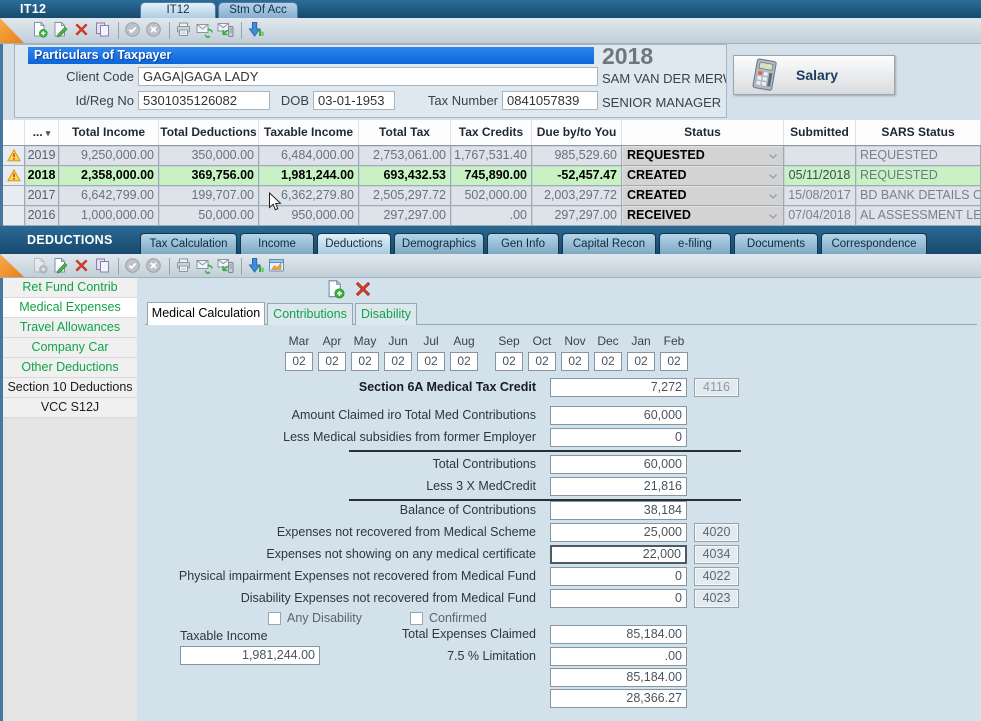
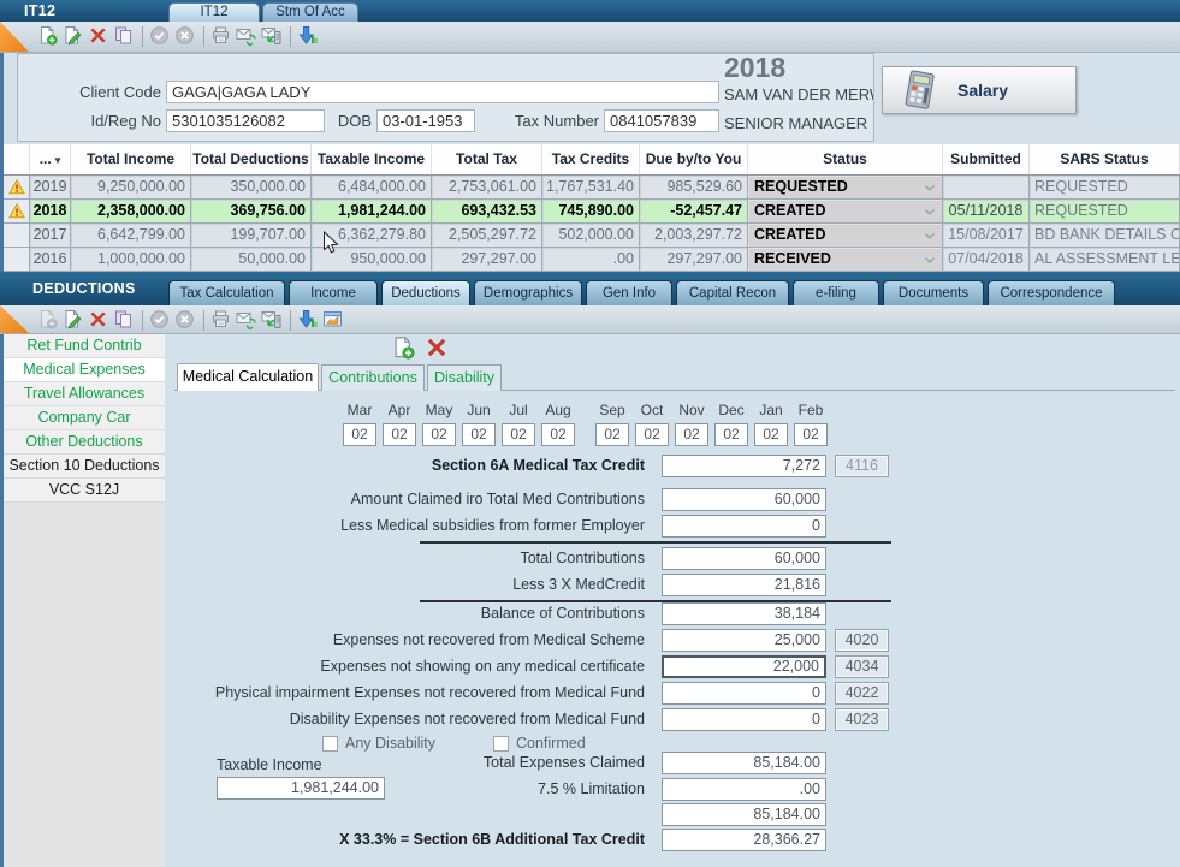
  IT12
  IT12
  Stm Of Acc
- Particulars of Taxpayer
  2018
  Client Code
  GAGA|GAGA LADY
  SAM VAN DER MER
  Id/Reg No
  5301035126082
  DOB
  03-01-1953
  Tax Number
  0841057839
  SENIOR MANAGER
  Salary
  ... ▾
  Total Income
  Total Deductions
  Taxable Income
  Total Tax
  Tax Credits
  Due by/to You
  Status
  Submitted
  SARS Status
  2019
  9,250,000.00
  350,000.00
  6,484,000.00
  2,753,061.00
  1,767,531.40
  985,529.60
  REQUESTED
  REQUESTED
  2018
  2,358,000.00
  369,756.00
  1,981,244.00
  693,432.53
  745,890.00
  -52,457.47
  CREATED
  05/11/2018
  REQUESTED
  2017
  6,642,799.00
  199,707.00
  6,362,279.80
  2,505,297.72
  502,000.00
  2,003,297.72
  CREATED
  15/08/2017
  BD BANK DETAILS C
  2016
  1,000,000.00
  50,000.00
  950,000.00
  297,297.00
  .00
  297,297.00
  RECEIVED
  07/04/2018
  AL ASSESSMENT LE
  DEDUCTIONS
  Tax Calculation
  Income
  Deductions
  Demographics
  Gen Info
  Capital Recon
  e-filing
  Documents
  Correspondence
  Ret Fund Contrib
  Medical Expenses
  Travel Allowances
  Company Car
  Other Deductions
  Section 10 Deductions
  VCC S12J
  Medical Calculation
  Contributions
  Disability
  Mar
  02
  Apr
  02
  May
  02
  Jun
  02
  Jul
  02
  Aug
  02
  Sep
  02
  Oct
  02
  Nov
  02
  Dec
  02
  Jan
  02
  Feb
  02
  Section 6A Medical Tax Credit
  7,272
  4116
  Amount Claimed iro Total Med Contributions
  60,000
  Less Medical subsidies from former Employer
  0
  Total Contributions
  60,000
  Less 3 X MedCredit
  21,816
  Balance of Contributions
  38,184
  Expenses not recovered from Medical Scheme
  25,000
  4020
  Expenses not showing on any medical certificate
  22,000
  4034
  Physical impairment Expenses not recovered from Medical Fund
  0
  4022
  Disability Expenses not recovered from Medical Fund
  0
  4023
  Any Disability
  Confirmed
  Taxable Income
  1,981,244.00
  Total Expenses Claimed
  85,184.00
  7.5 % Limitation
  .00
  85,184.00
+ X 33.3% = Section 6B Additional Tax Credit
  28,366.27
